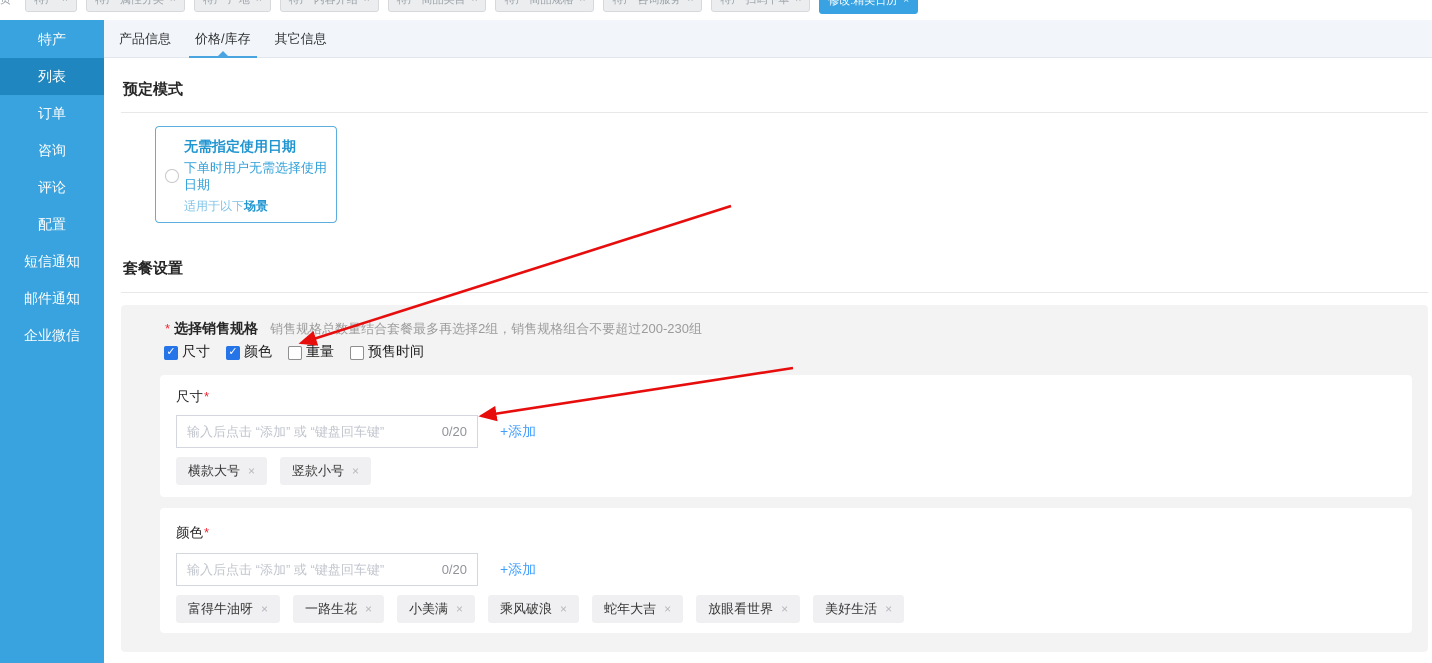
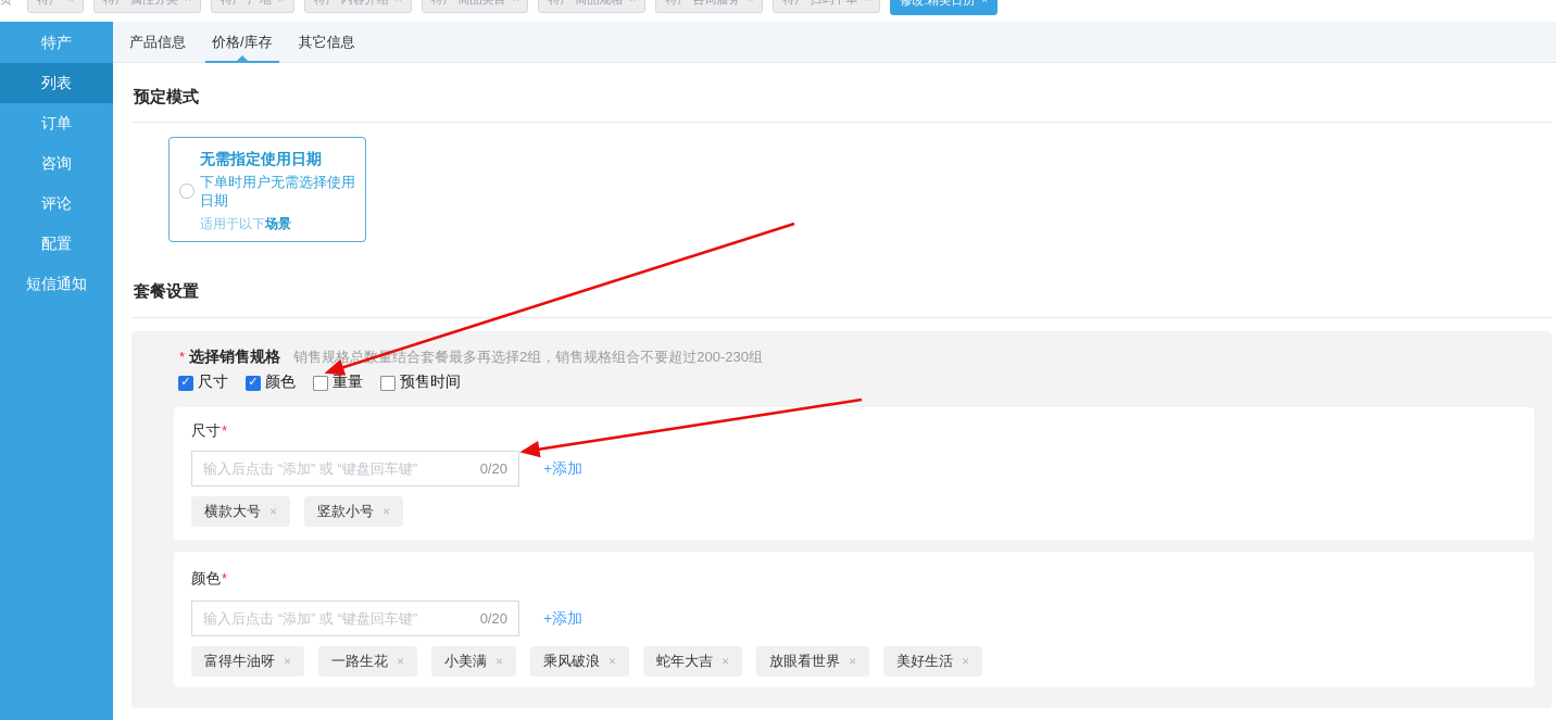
  特产
  特产 属性分类
  特产 产地
  特产 内容介绍
  特产 商品类目
  特产 商品规格
  特产 咨询服务
  特产 扫码下单
  修改:精美日历
  ×
  特产
  列表
  订单
  咨询
  评论
  配置
  短信通知
- 邮件通知
- 企业微信
  产品信息
  价格/库存
  其它信息
  预定模式
  无需指定使用日期
  下单时用户无需选择使用日期
  适用于以下场景
  套餐设置
  *
  选择销售规格
  销售规格总数量结合套餐最多再选择2组，销售规格组合不要超过200-230组
  尺寸
  颜色
  重量
  预售时间
  尺寸*
  输入后点击 “添加” 或 “键盘回车键”
  0/20
  +添加
  横款大号
  ×
  竖款小号
  ×
  颜色*
  输入后点击 “添加” 或 “键盘回车键”
  0/20
  +添加
  富得牛油呀
  ×
  一路生花
  ×
  小美满
  ×
  乘风破浪
  ×
  蛇年大吉
  ×
  放眼看世界
  ×
  美好生活
  ×
